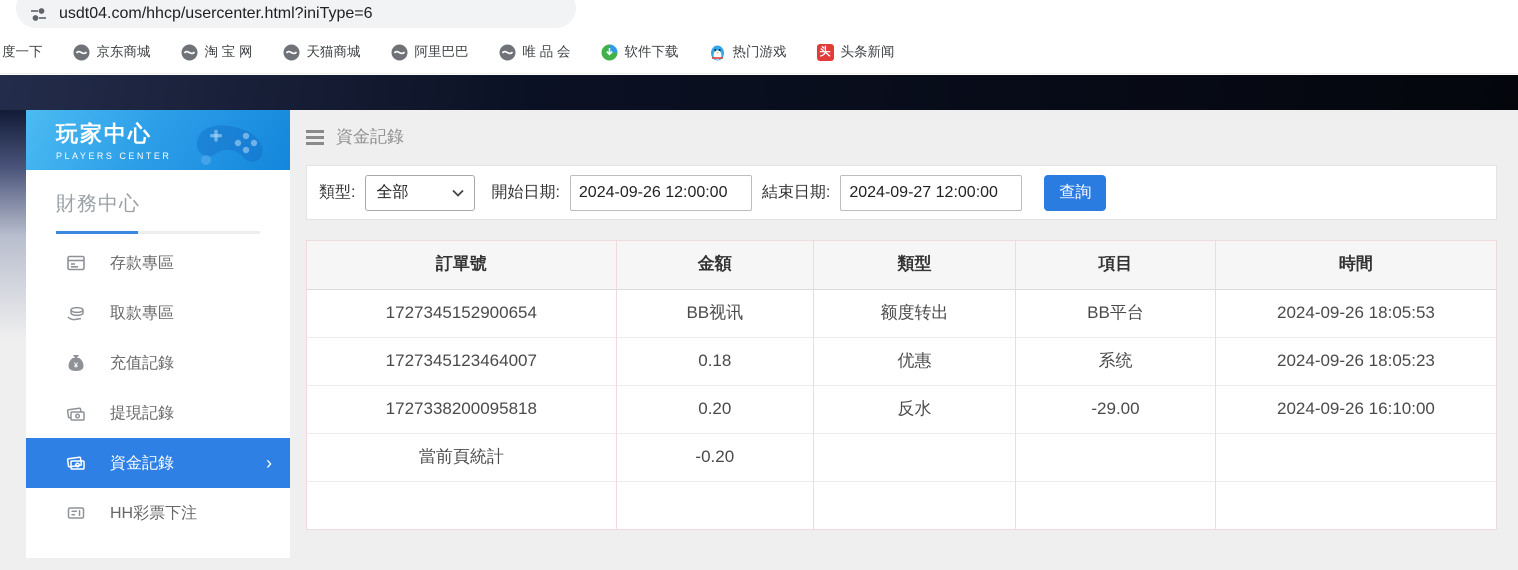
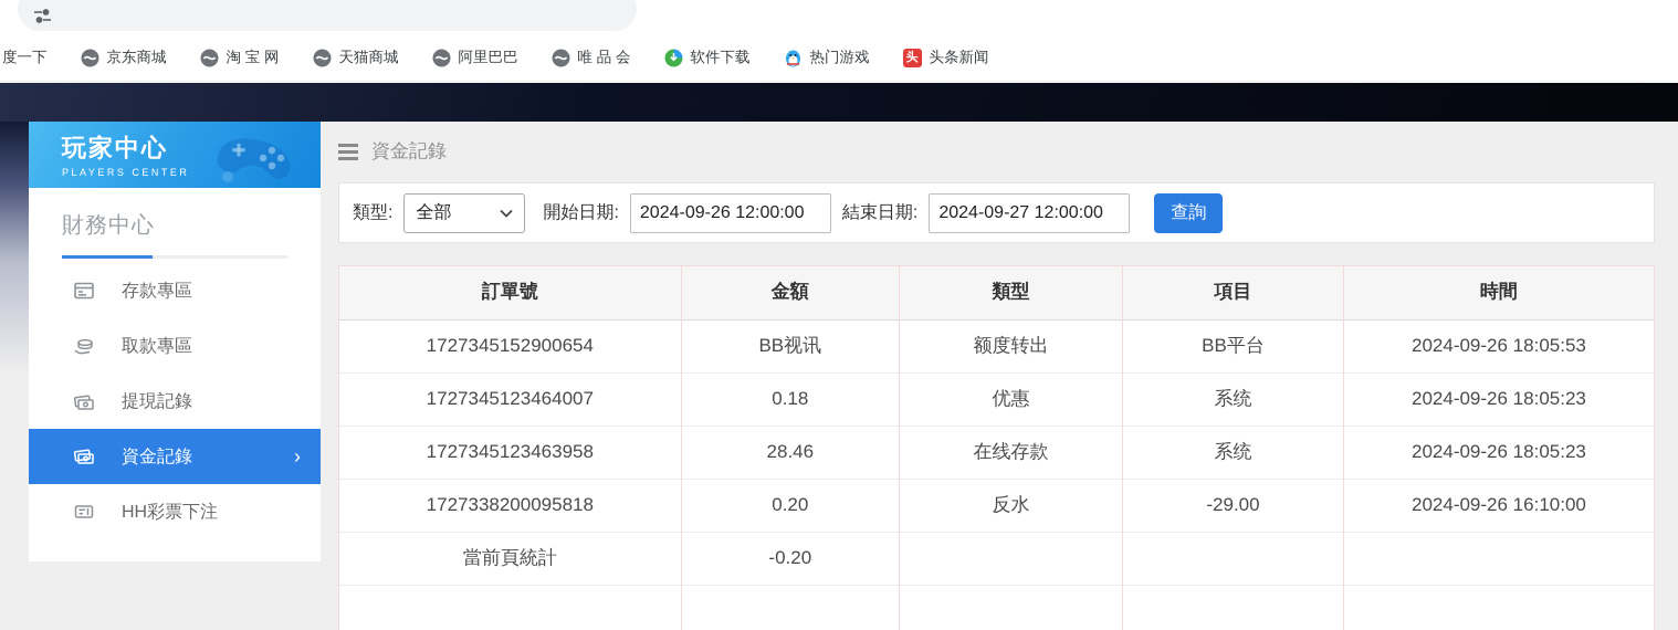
- usdt04.com/hhcp/usercenter.html?iniType=6
  度一下
  京东商城
  淘 宝 网
  天猫商城
  阿里巴巴
  唯 品 会
  软件下载
  热门游戏
  头
  头条新闻
  玩家中心
  PLAYERS CENTER
  財務中心
  存款專區
  取款專區
- ¥
- 充值記錄
  提現記錄
  資金記錄
  ›
  HH彩票下注
  資金記錄
  類型:
  全部
  開始日期:
  2024-09-26 12:00:00
  結束日期:
  2024-09-27 12:00:00
  查詢
  訂單號	金額	類型	項目	時間
  1727345152900654	BB视讯	额度转出	BB平台	2024-09-26 18:05:53
  1727345123464007	0.18	优惠	系统	2024-09-26 18:05:23
+ 1727345123463958	28.46	在线存款	系统	2024-09-26 18:05:23
  1727338200095818	0.20	反水	-29.00	2024-09-26 16:10:00
  當前頁統計	-0.20
